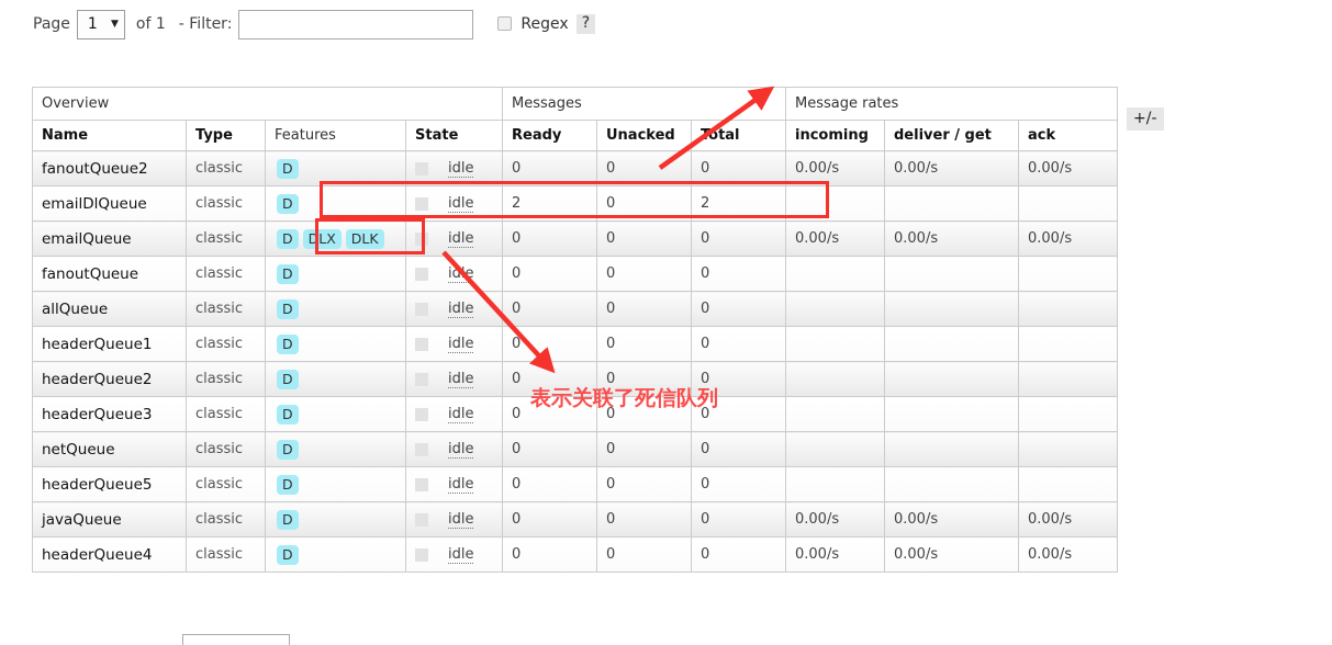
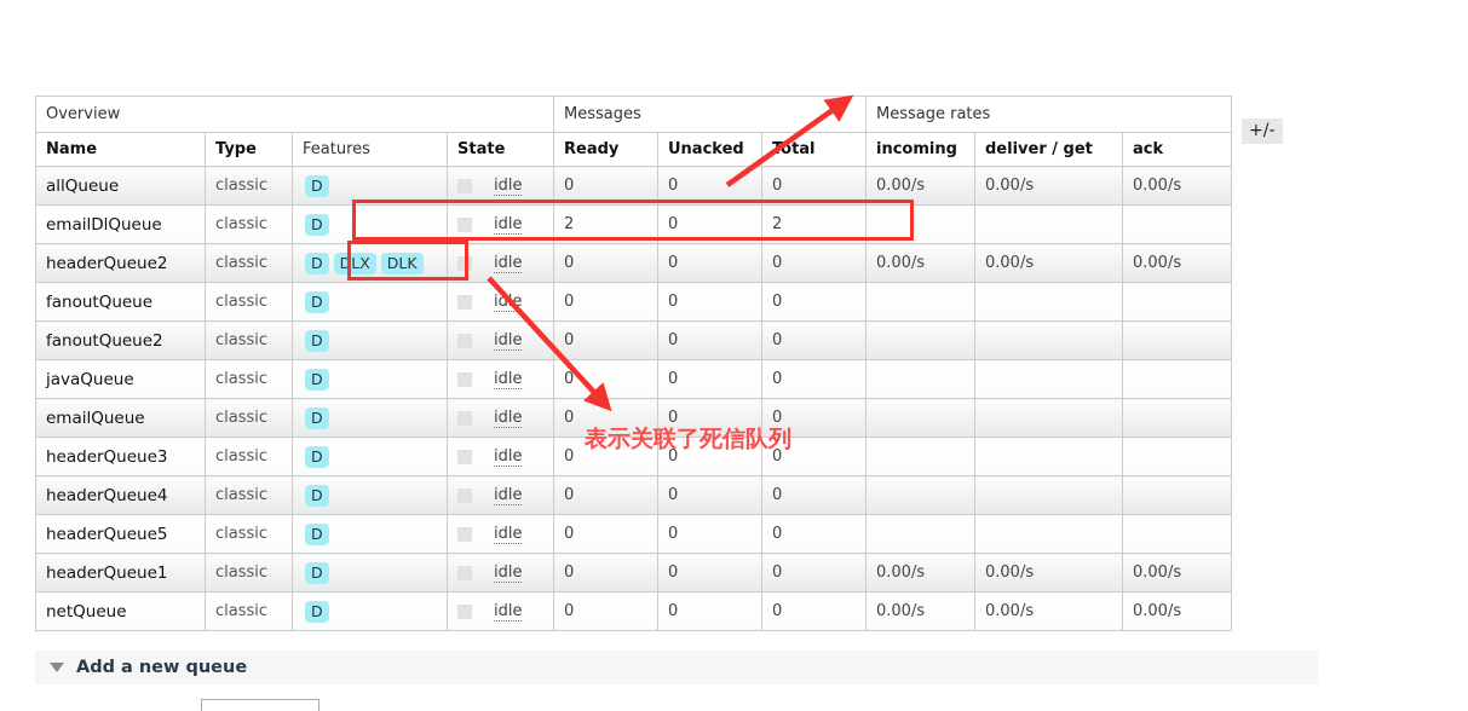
- Page
- 1
- ▼
- of 1
- - Filter:
- Regex
- ?
  Overview	Messages	Message rates	+/-
  Name	Type	Features	State	Ready	Unacked	otal	incoming	deliver / get	ack
- fanoutQueue2	classic	D	idle	0	0	0	0.00/s	0.00/s	0.00/s
+ allQueue	classic	D	idle	0	0	0	0.00/s	0.00/s	0.00/s
  emailDlQueue	classic	D	idle	2	0	2
- emailQueue	classic	D DLX DLK	idle	0	0	0	0.00/s	0.00/s	0.00/s
+ headerQueue2	classic	D DLX DLK	idle	0	0	0	0.00/s	0.00/s	0.00/s
  fanoutQueue	classic	D	ide	0	0	0
- allQueue	classic	D	idle	0	0	0
+ fanoutQueue2	classic	D	idle	0	0	0
- headerQueue1	classic	D	idle	0	0	0
+ javaQueue	classic	D	idle	0	0	0
- headerQueue2	classic	D	idle	0	0	0
+ emailQueue	classic	D	idle	0	0	0
  headerQueue3	classic	D	idle	0	0	0
- netQueue	classic	D	idle	0	0	0
+ headerQueue4	classic	D	idle	0	0	0
  headerQueue5	classic	D	idle	0	0	0
- javaQueue	classic	D	idle	0	0	0	0.00/s	0.00/s	0.00/s
+ headerQueue1	classic	D	idle	0	0	0	0.00/s	0.00/s	0.00/s
- headerQueue4	classic	D	idle	0	0	0	0.00/s	0.00/s	0.00/s
+ netQueue	classic	D	idle	0	0	0	0.00/s	0.00/s	0.00/s
+ Add a new queue
  表示关联了死信队列
